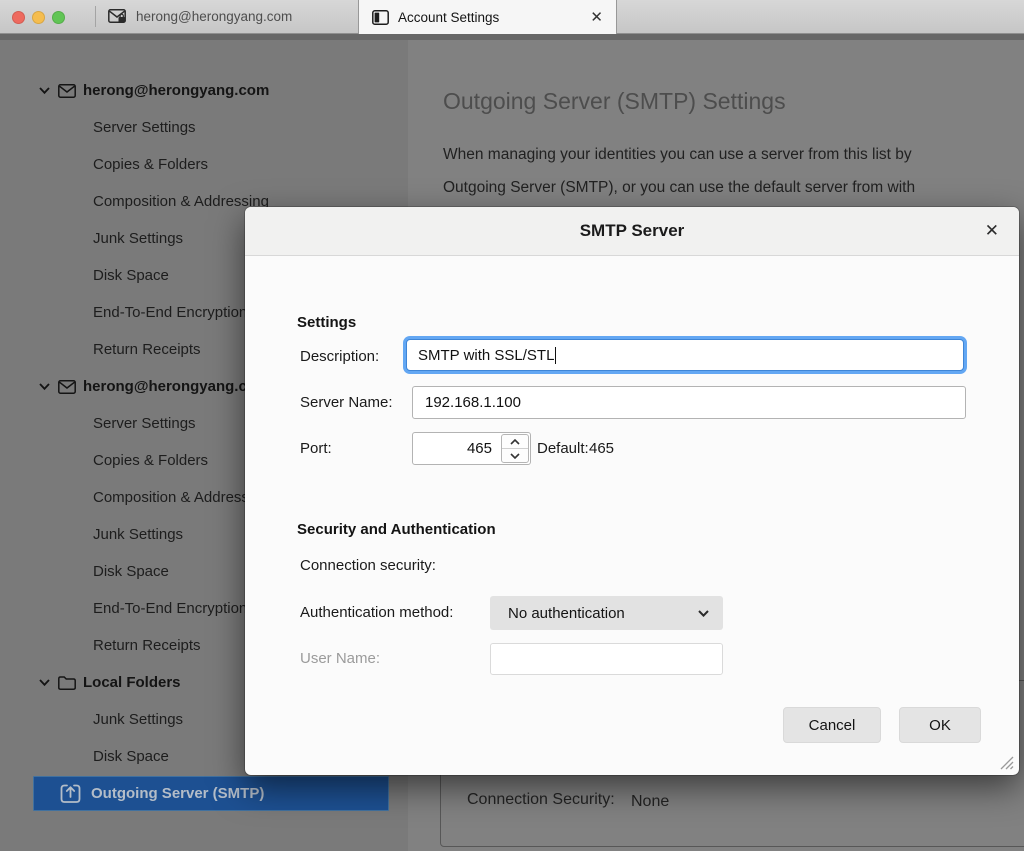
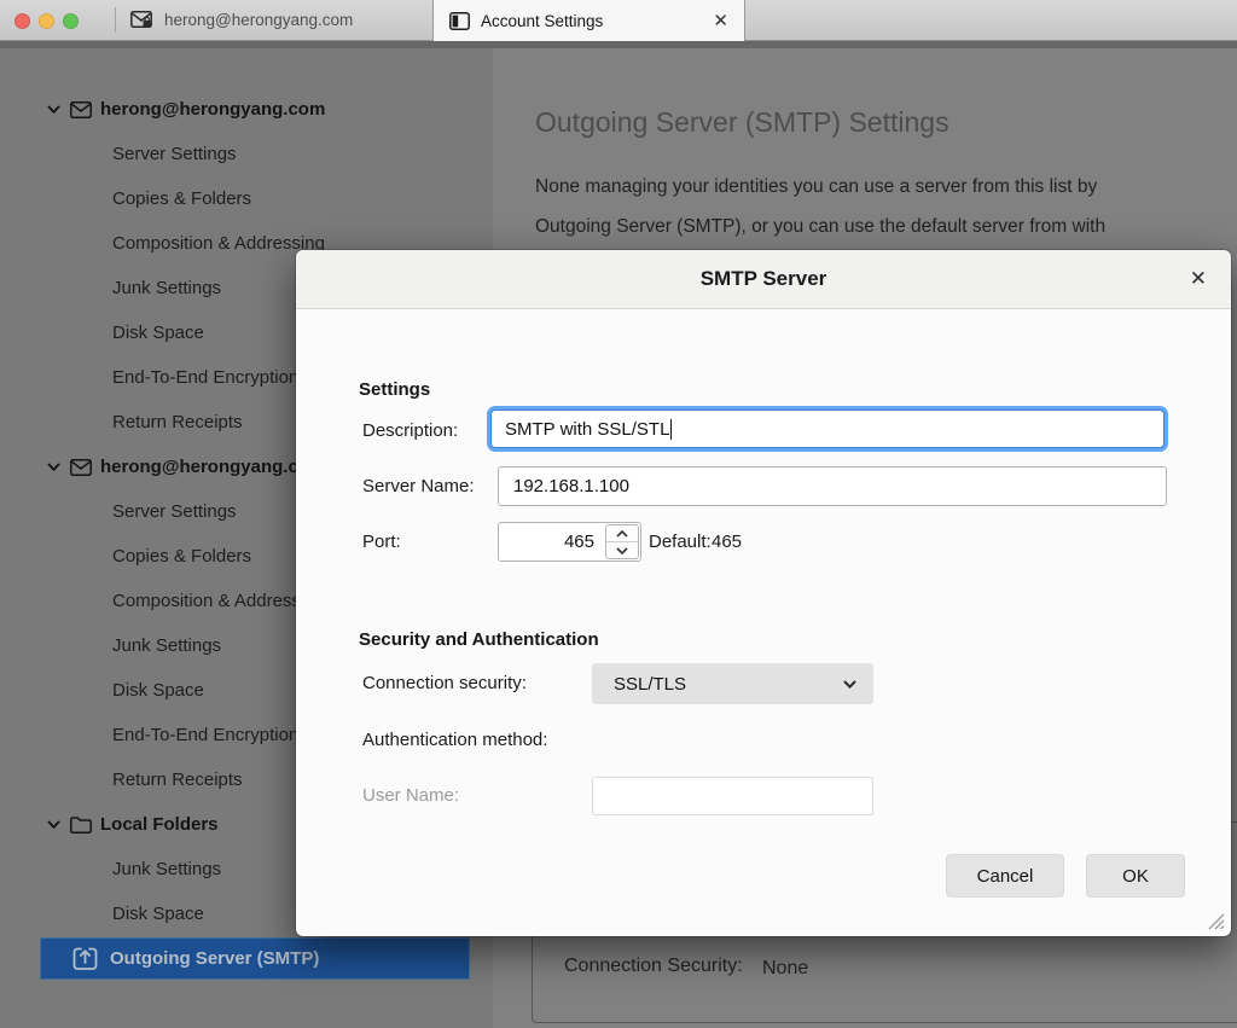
  herong@herongyang.com
  Account Settings
  ✕
  herong@herongyang.com
  Server Settings
  Copies & Folders
  Composition & Addressing
  Junk Settings
  Disk Space
  End-To-End Encryption
  Return Receipts
  herong@herongyang.c
  Server Settings
  Copies & Folders
  Composition & Addres
  Junk Settings
  Disk Space
  End-To-End Encryption
  Return Receipts
  Local Folders
  Junk Settings
  Disk Space
  Outgoing Server (SMTP)
  Outgoing Server (SMTP) Settings
- When managing your identities you can use a server from this list by
+ None managing your identities you can use a server from this list by
  Outgoing Server (SMTP), or you can use the default server from with
  Connection Security:
  None
  SMTP Server
  ✕
  Settings
  Description:
  SMTP with SSL/STL
  Server Name:
  192.168.1.100
  Port:
  465
  Default:
  465
  Security and Authentication
  Connection security:
+ SSL/TLS
  Authentication method:
- No authentication
  User Name:
  Cancel
  OK
